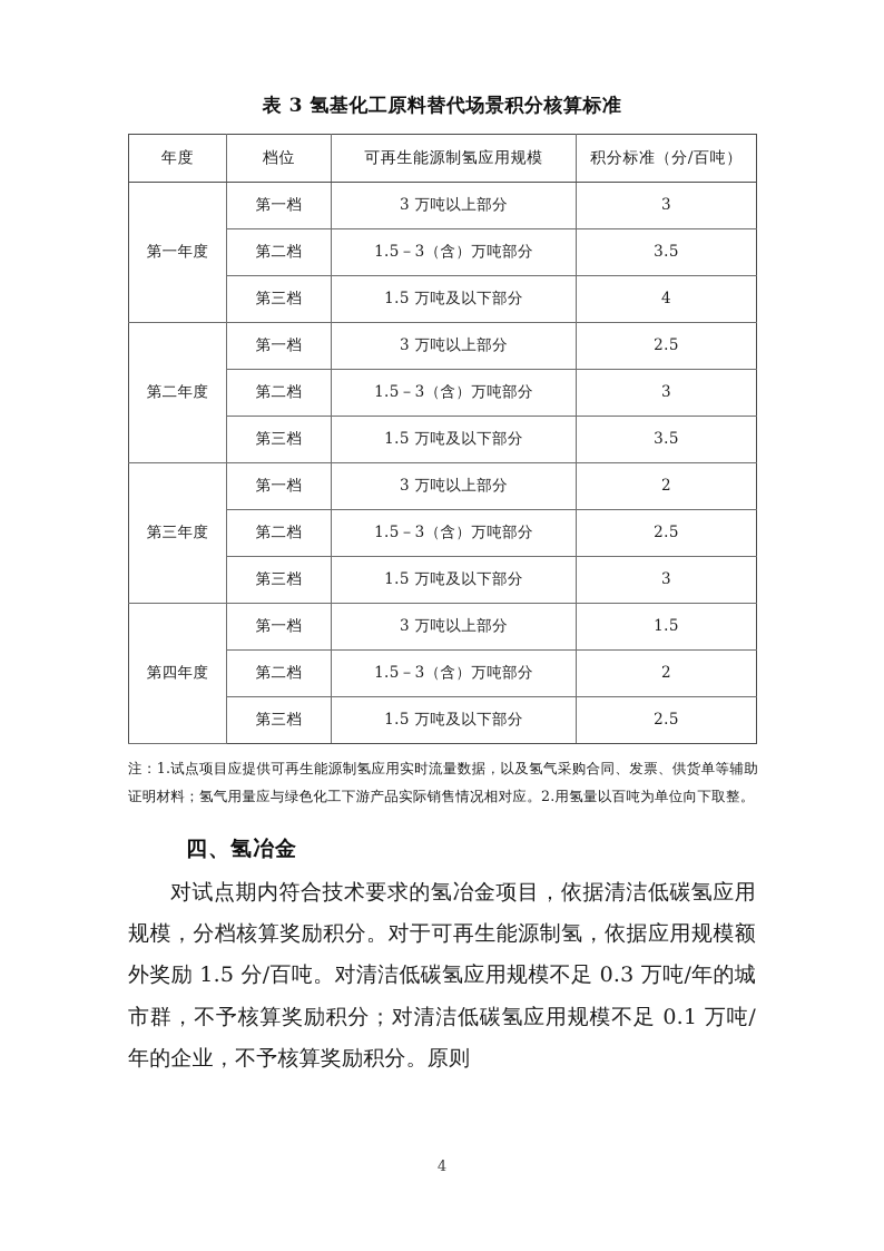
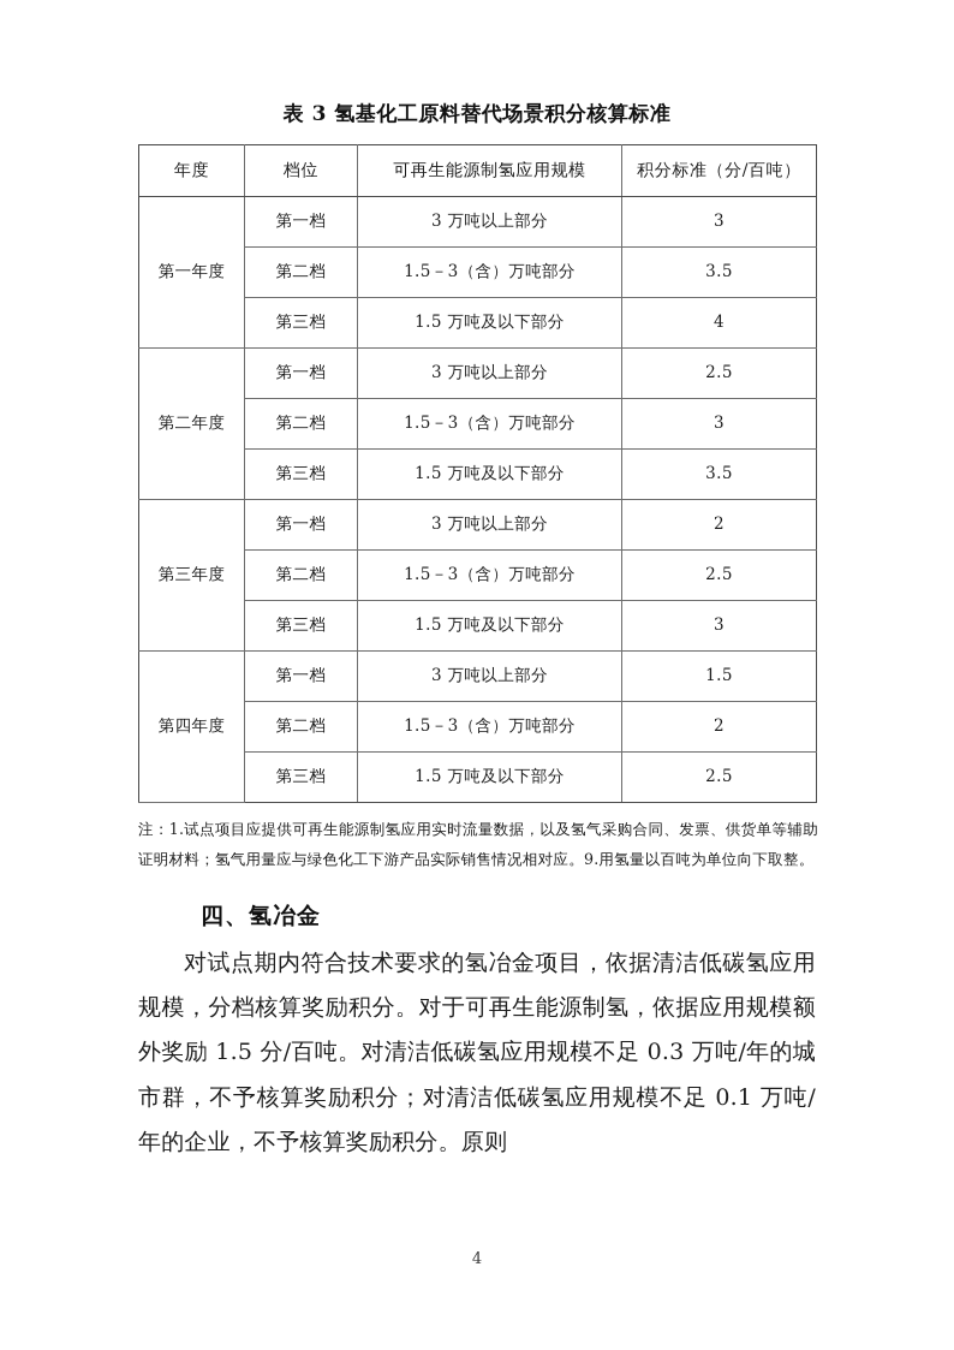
  表 3 氢基化工原料替代场景积分核算标准
  年度	档位	可再生能源制氢应用规模	积分标准（分/百吨）
  第一年度	第一档	3 万吨以上部分	3
  第二档	1.5－3（含）万吨部分	3.5
  第三档	1.5 万吨及以下部分	4
  第二年度	第一档	3 万吨以上部分	2.5
  第二档	1.5－3（含）万吨部分	3
  第三档	1.5 万吨及以下部分	3.5
  第三年度	第一档	3 万吨以上部分	2
  第二档	1.5－3（含）万吨部分	2.5
  第三档	1.5 万吨及以下部分	3
  第四年度	第一档	3 万吨以上部分	1.5
  第二档	1.5－3（含）万吨部分	2
  第三档	1.5 万吨及以下部分	2.5
- 注：1.试点项目应提供可再生能源制氢应用实时流量数据，以及氢气采购合同、发票、供货单等辅助证明材料；氢气用量应与绿色化工下游产品实际销售情况相对应。2.用氢量以百吨为单位向下取整。
+ 注：1.试点项目应提供可再生能源制氢应用实时流量数据，以及氢气采购合同、发票、供货单等辅助证明材料；氢气用量应与绿色化工下游产品实际销售情况相对应。9.用氢量以百吨为单位向下取整。
  四、氢冶金
  对试点期内符合技术要求的氢冶金项目，依据清洁低碳氢应用规模，分档核算奖励积分。对于可再生能源制氢，依据应用规模额外奖励 1.5 分/百吨。对清洁低碳氢应用规模不足 0.3 万吨/年的城市群，不予核算奖励积分；对清洁低碳氢应用规模不足 0.1 万吨/年的企业，不予核算奖励积分。原则
  4
